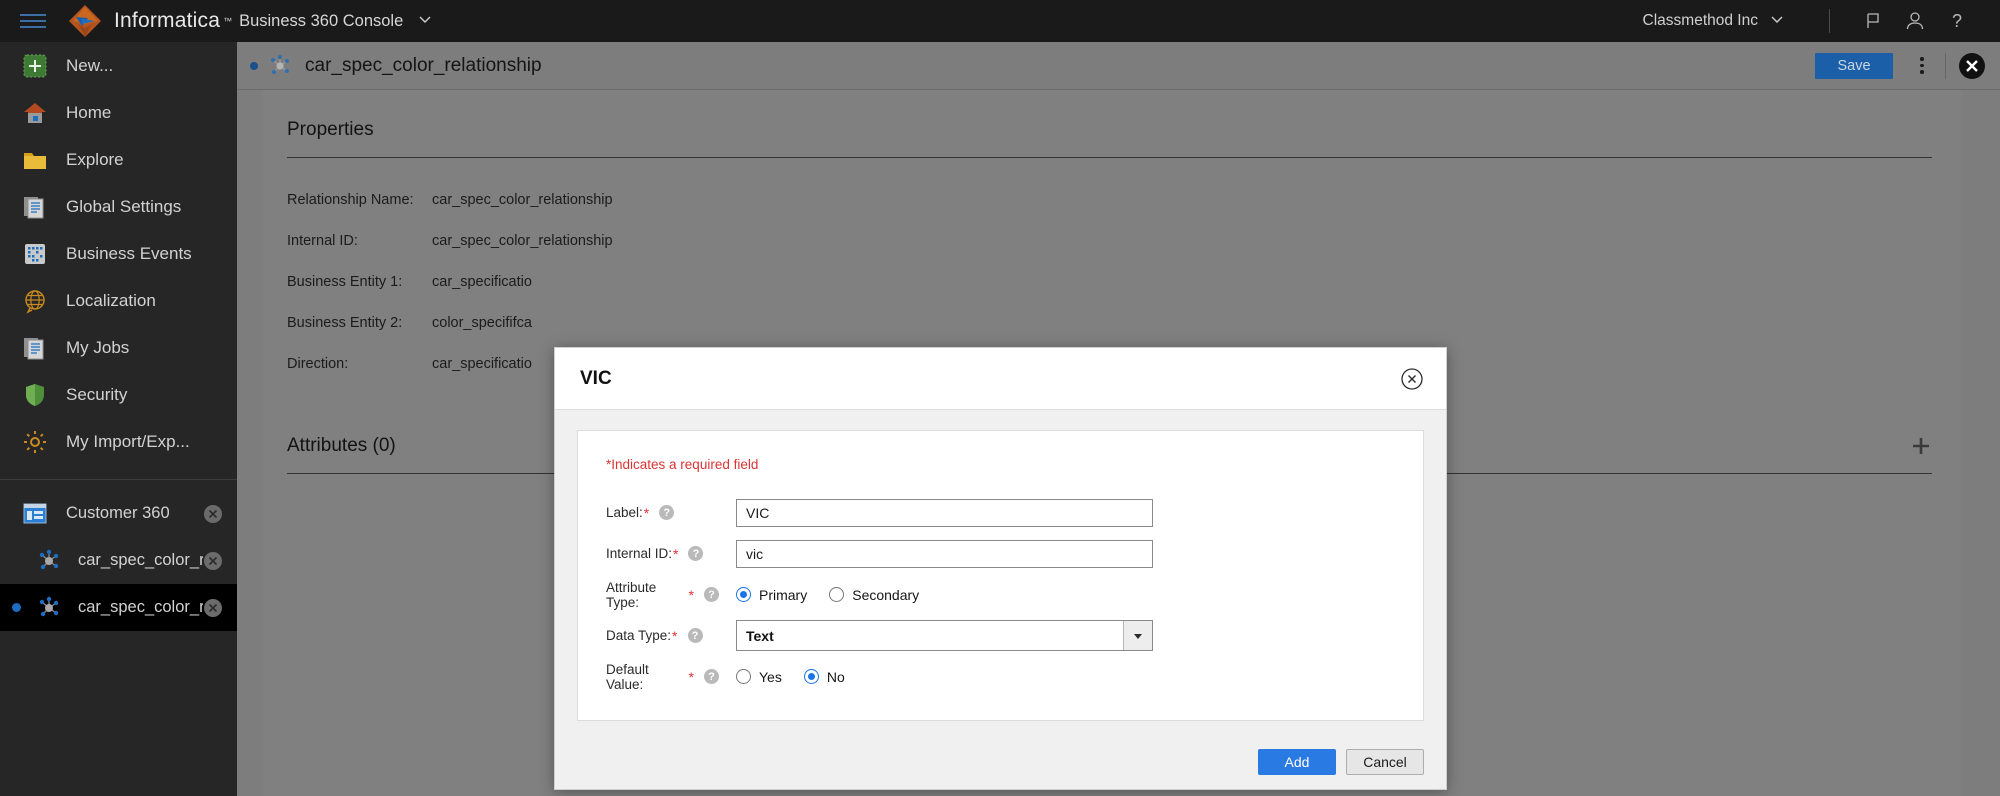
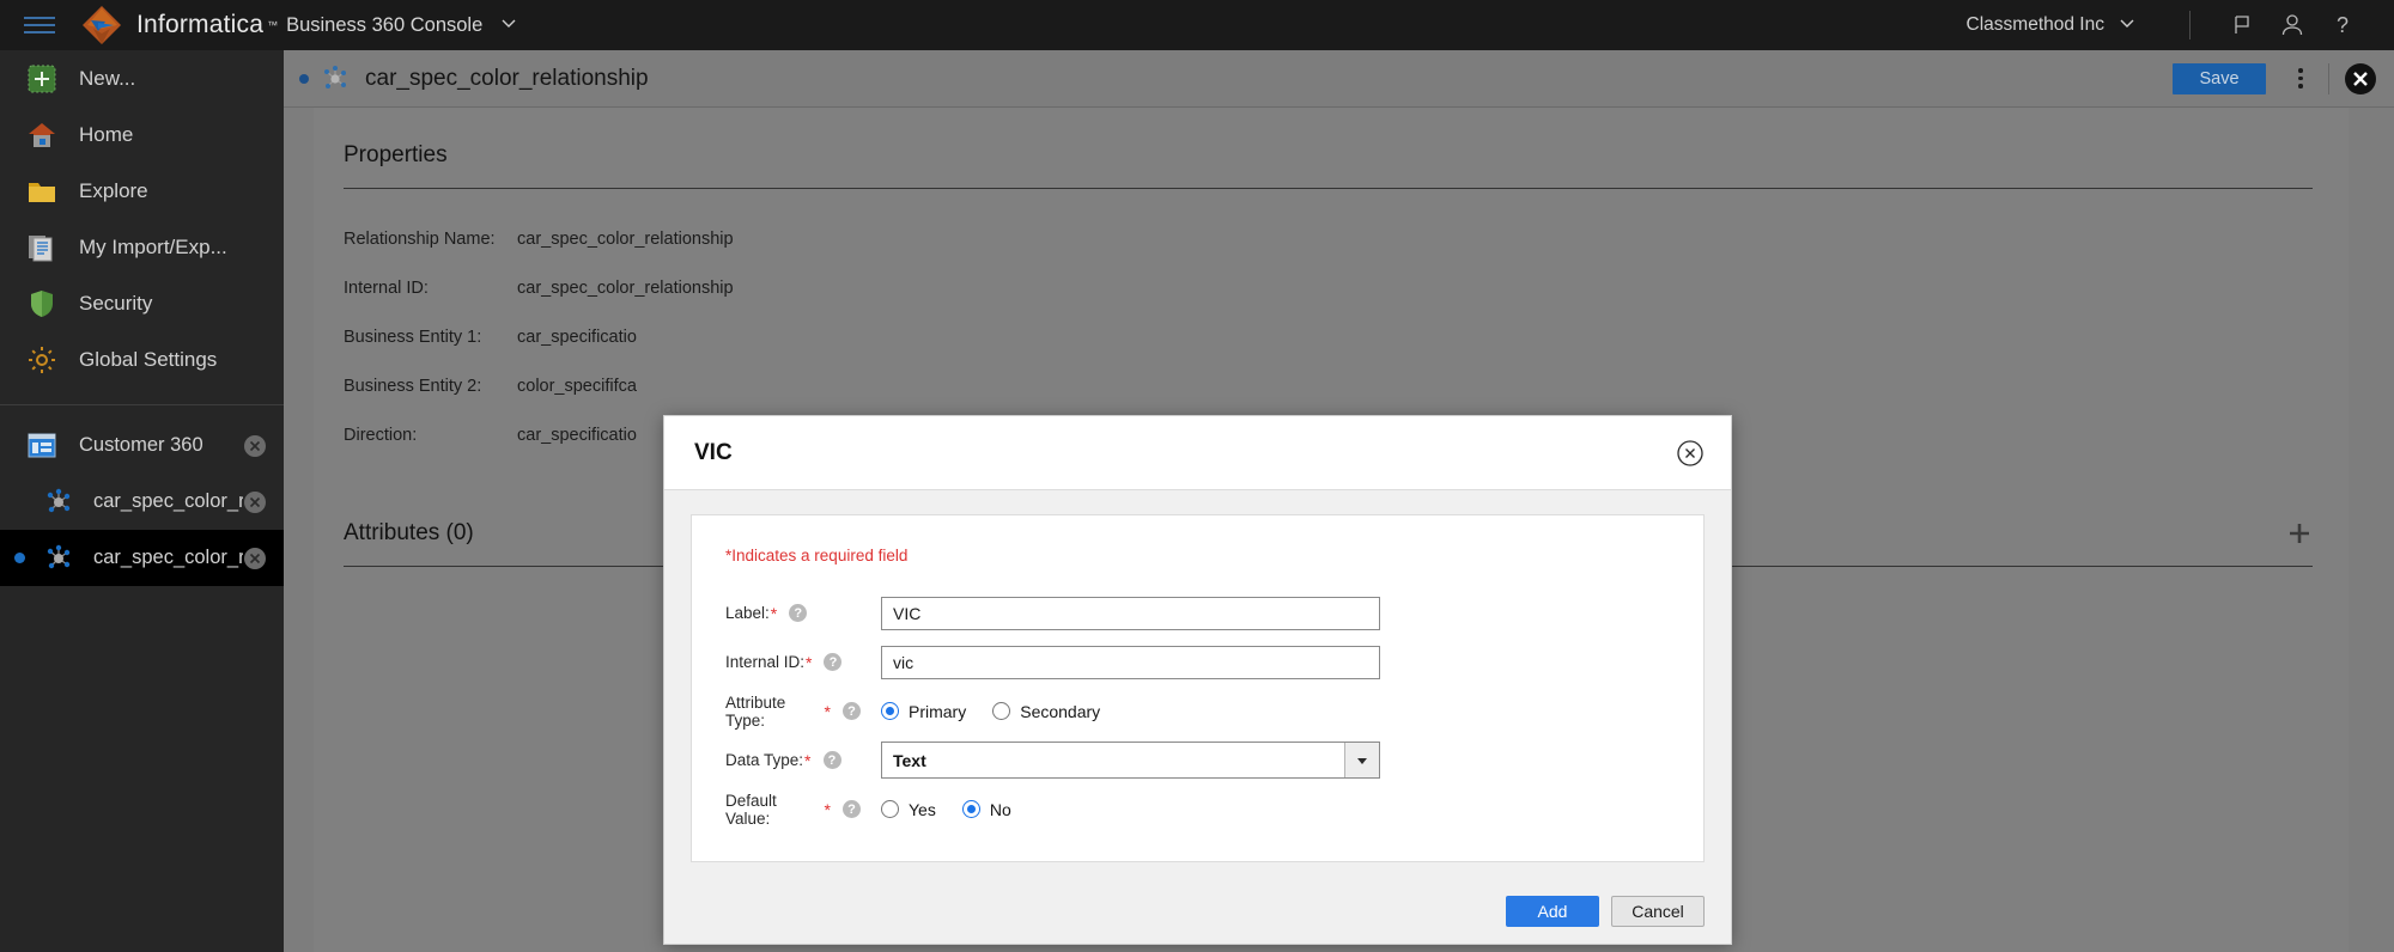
  Informatica
  ™
  Business 360 Console
  Classmethod Inc
  ?
  New...
  Home
  Explore
- Global Settings
+ My Import/Exp...
- Business Events
- Localization
- My Jobs
  Security
- My Import/Exp...
+ Global Settings
  Customer 360
  car_spec_color_r
  car_spec_color_r
  car_spec_color_relationship
  Save
  Properties
  Relationship Name:
  car_spec_color_relationship
  Internal ID:
  car_spec_color_relationship
  Business Entity 1:
  car_specificatio
  Business Entity 2:
  color_specififca
  Direction:
  car_specificatio
  Attributes (0)
  VIC
  *Indicates a required field
  Label:
  *
  ?
  VIC
  Internal ID:
  *
  ?
  vic
  Attribute Type:
  *
  ?
  Primary
  Secondary
  Data Type:
  *
  ?
  Text
  Default Value:
  *
  ?
  Yes
  No
  Add
  Cancel
